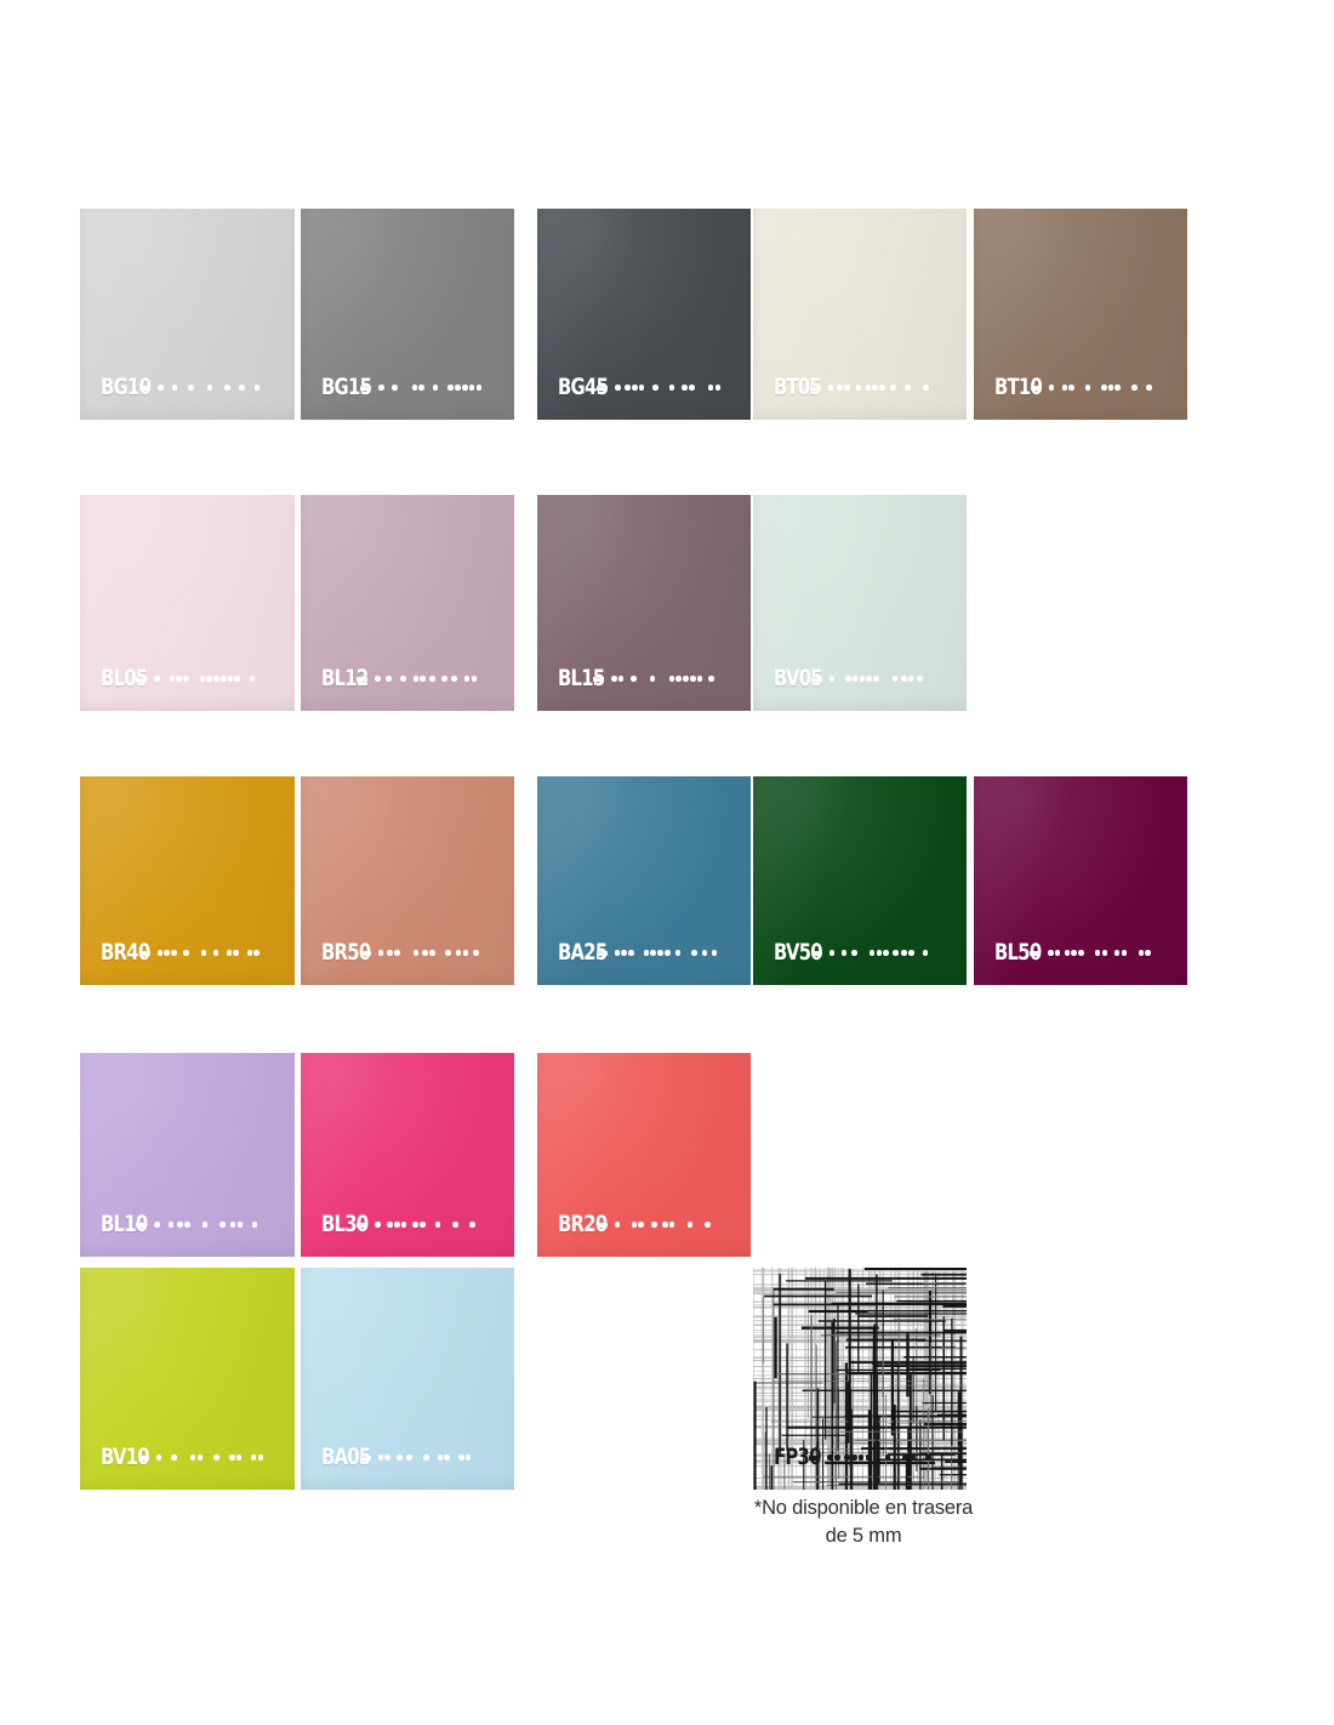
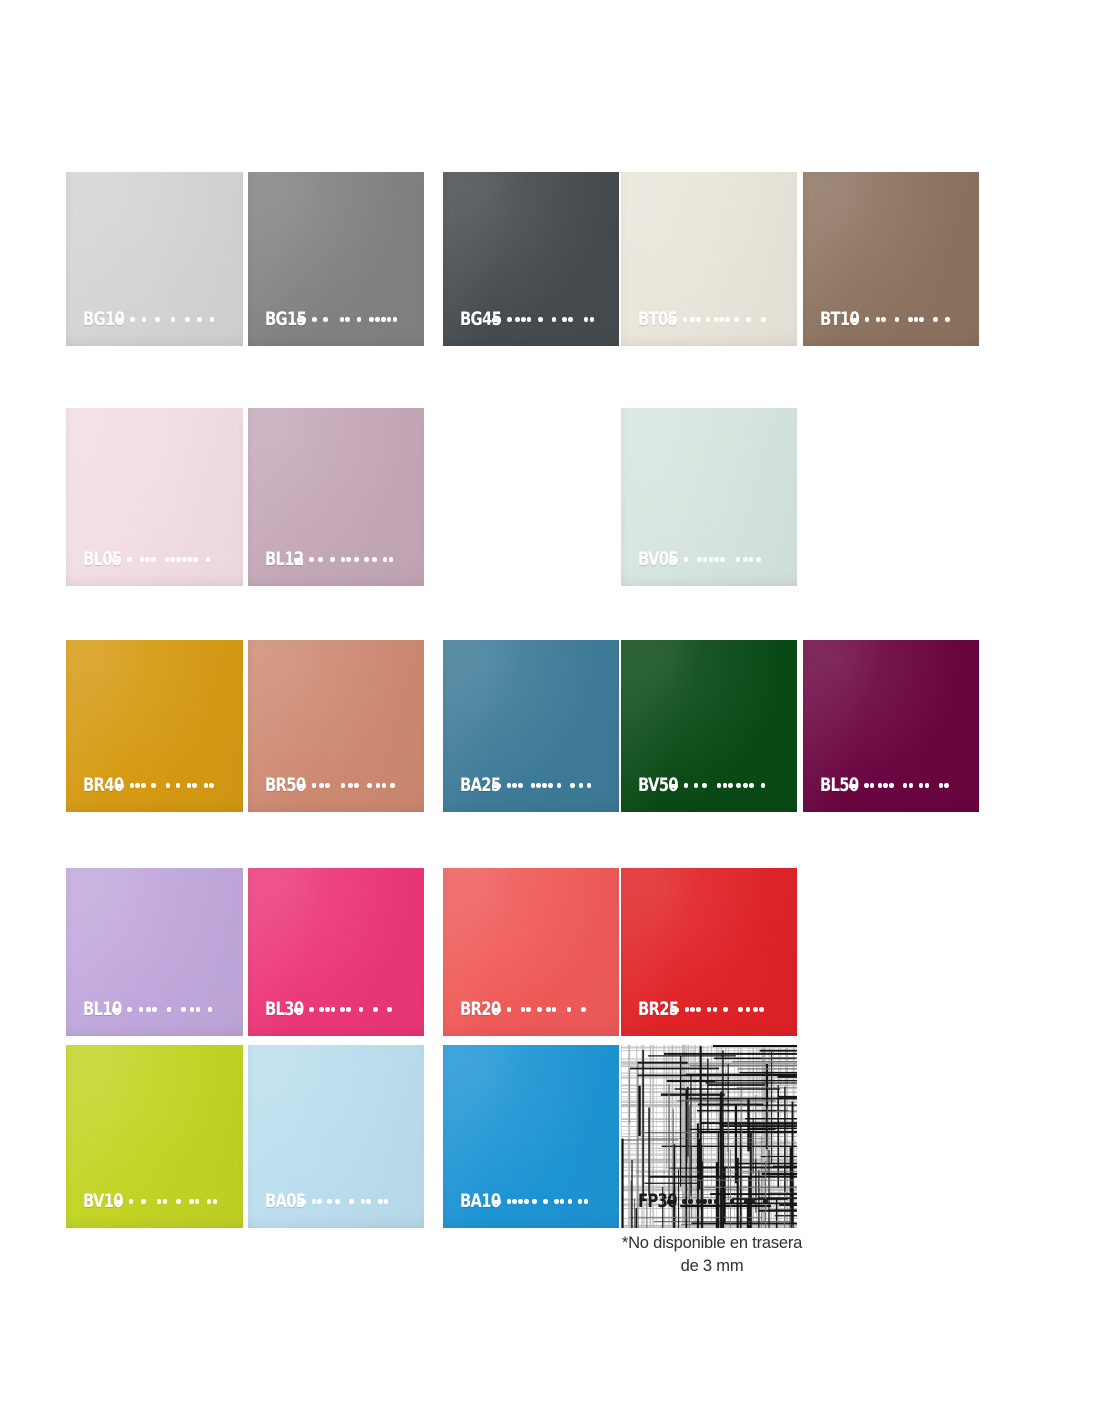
  BG10
  BG15
  BG45
  BT05
  BT10
  BL05
  BL12
- BL15
  BV05
  BR40
  BR50
  BA25
  BV50
  BL50
  BL10
  BL30
  BR20
+ BR25
  BV10
  BA05
+ BA10
  FP30
  *No disponible en trasera
- de 5 mm
+ de 3 mm
